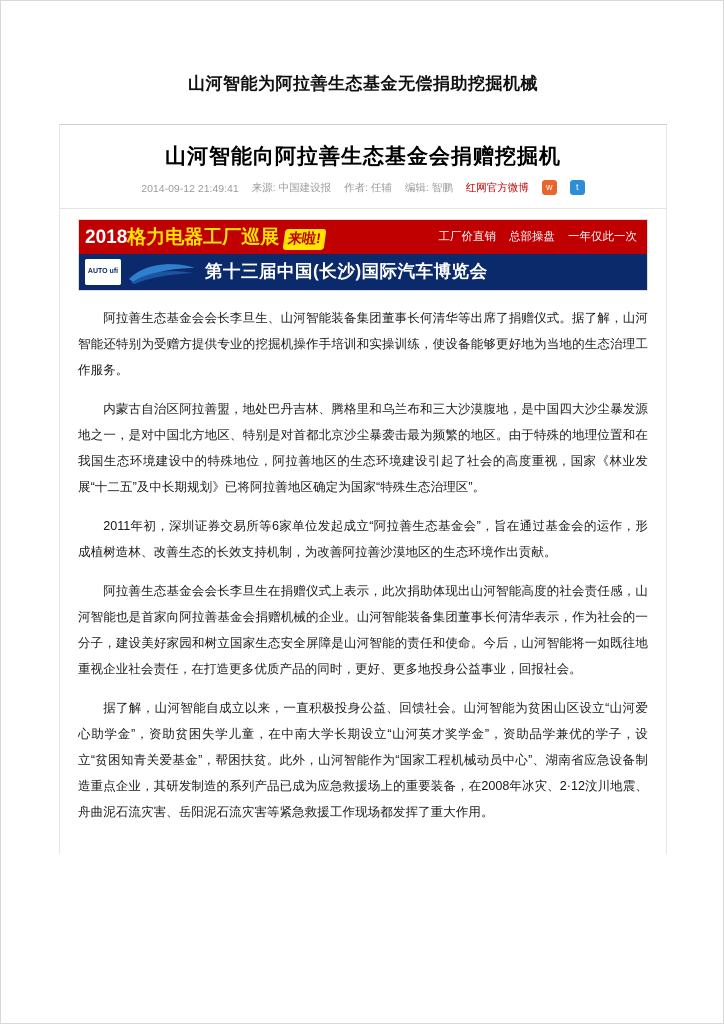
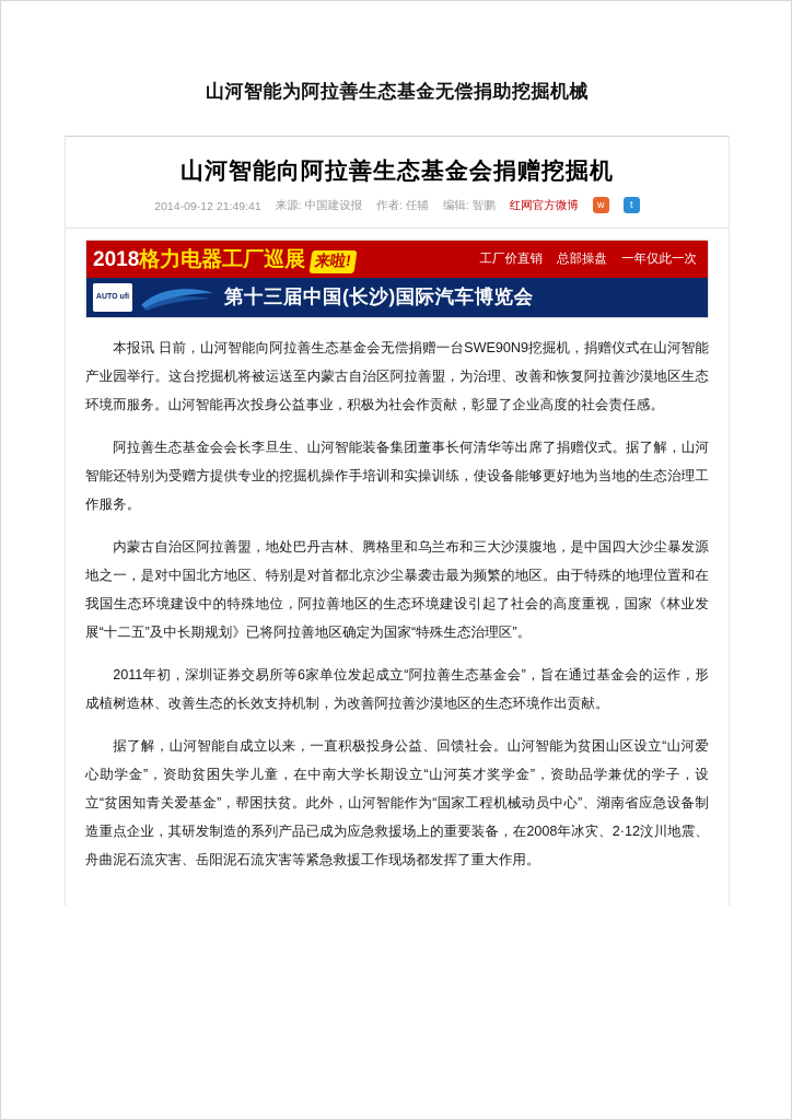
  山河智能为阿拉善生态基金无偿捐助挖掘机械
  山河智能向阿拉善生态基金会捐赠挖掘机
  2014-09-12 21:49:41
  来源: 中国建设报
  作者: 任辅
  编辑: 智鹏
  红网官方微博
  w
  t
  工厂价直销
  总部操盘
  一年仅此一次
  第十三届中国(长沙)国际汽车博览会
+ 本报讯 日前，山河智能向阿拉善生态基金会无偿捐赠一台SWE90N9挖掘机，捐赠仪式在山河智能产业园举行。这台挖掘机将被运送至内蒙古自治区阿拉善盟，为治理、改善和恢复阿拉善沙漠地区生态环境而服务。山河智能再次投身公益事业，积极为社会作贡献，彰显了企业高度的社会责任感。
  阿拉善生态基金会会长李旦生、山河智能装备集团董事长何清华等出席了捐赠仪式。据了解，山河智能还特别为受赠方提供专业的挖掘机操作手培训和实操训练，使设备能够更好地为当地的生态治理工作服务。
  内蒙古自治区阿拉善盟，地处巴丹吉林、腾格里和乌兰布和三大沙漠腹地，是中国四大沙尘暴发源地之一，是对中国北方地区、特别是对首都北京沙尘暴袭击最为频繁的地区。由于特殊的地理位置和在我国生态环境建设中的特殊地位，阿拉善地区的生态环境建设引起了社会的高度重视，国家《林业发展“十二五”及中长期规划》已将阿拉善地区确定为国家“特殊生态治理区”。
  2011年初，深圳证券交易所等6家单位发起成立“阿拉善生态基金会”，旨在通过基金会的运作，形成植树造林、改善生态的长效支持机制，为改善阿拉善沙漠地区的生态环境作出贡献。
- 阿拉善生态基金会会长李旦生在捐赠仪式上表示，此次捐助体现出山河智能高度的社会责任感，山河智能也是首家向阿拉善基金会捐赠机械的企业。山河智能装备集团董事长何清华表示，作为社会的一分子，建设美好家园和树立国家生态安全屏障是山河智能的责任和使命。今后，山河智能将一如既往地重视企业社会责任，在打造更多优质产品的同时，更好、更多地投身公益事业，回报社会。
  据了解，山河智能自成立以来，一直积极投身公益、回馈社会。山河智能为贫困山区设立“山河爱心助学金”，资助贫困失学儿童，在中南大学长期设立“山河英才奖学金”，资助品学兼优的学子，设立“贫困知青关爱基金”，帮困扶贫。此外，山河智能作为“国家工程机械动员中心”、湖南省应急设备制造重点企业，其研发制造的系列产品已成为应急救援场上的重要装备，在2008年冰灾、2·12汶川地震、舟曲泥石流灾害、岳阳泥石流灾害等紧急救援工作现场都发挥了重大作用。
